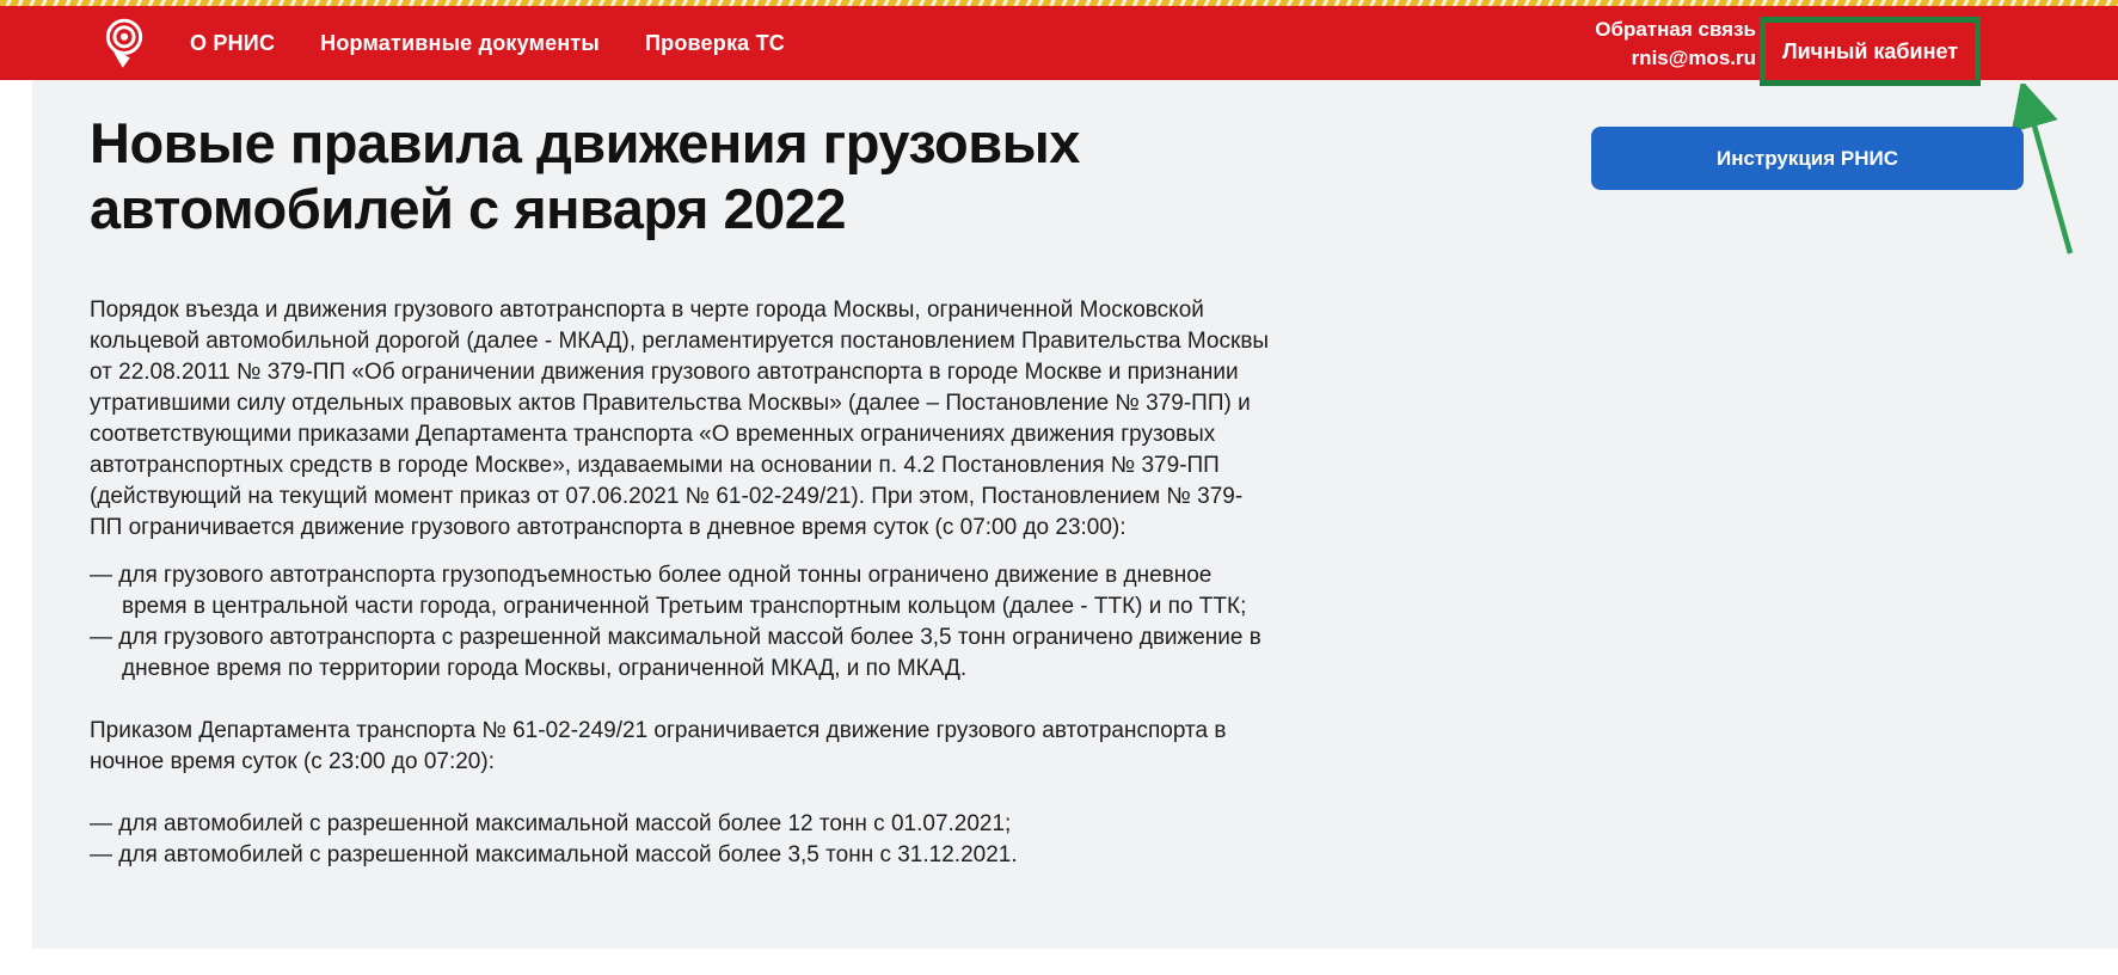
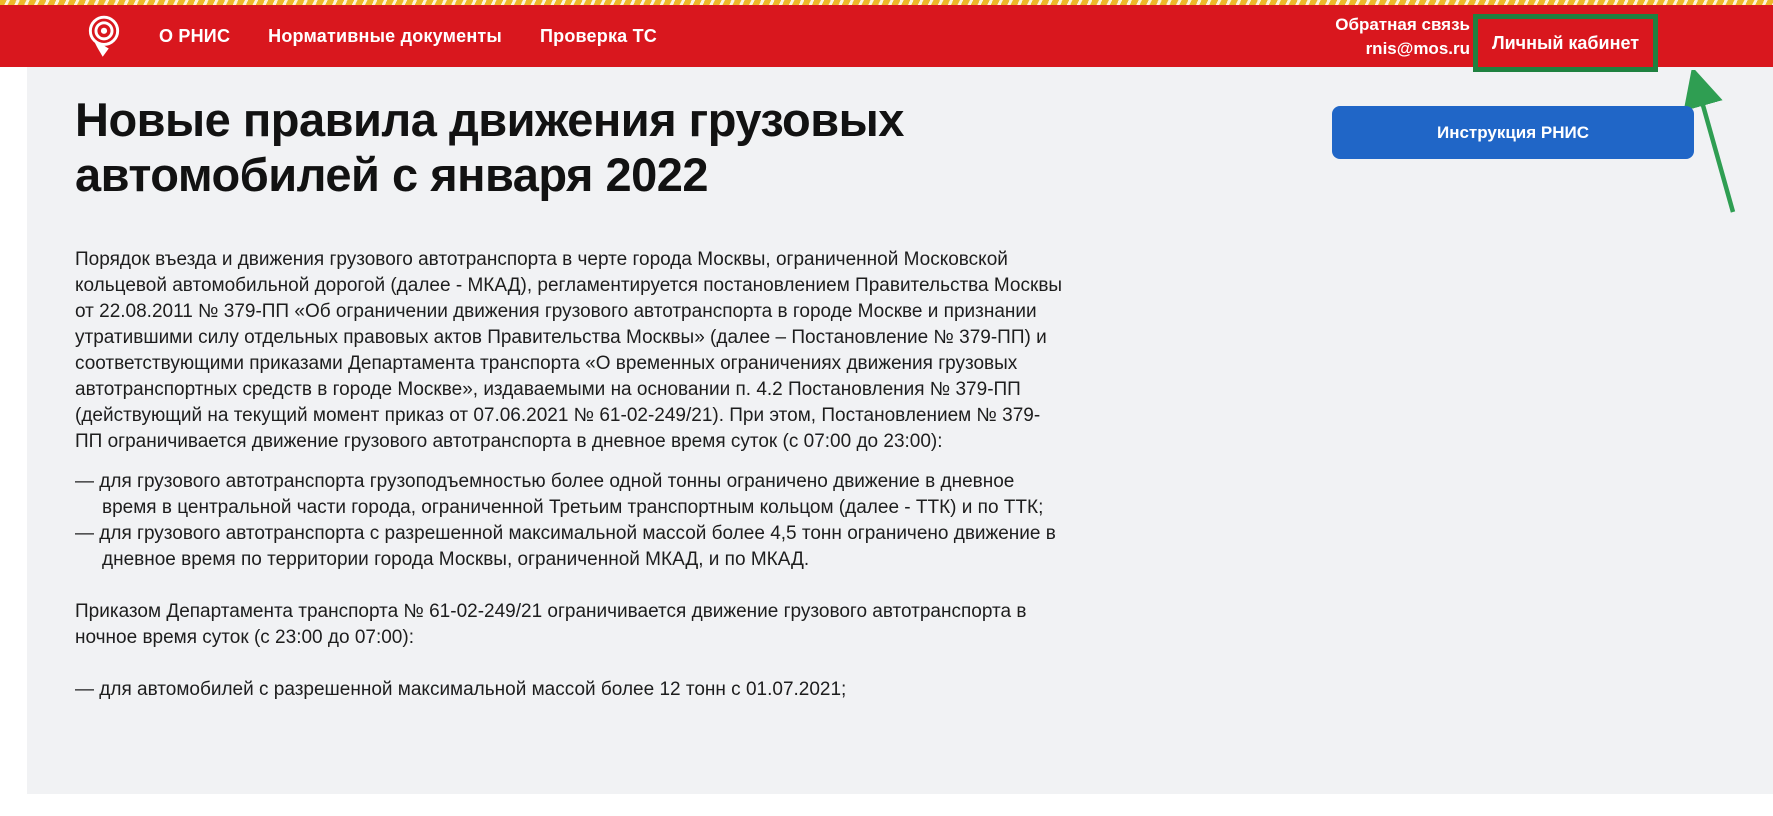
  О РНИС
  Нормативные документы
  Проверка ТС
  Обратная связь
  rnis@mos.ru
  Личный кабинет
  Новые правила движения грузовых
  автомобилей с января 2022
  Инструкция РНИС
  Порядок въезда и движения грузового автотранспорта в черте города Москвы, ограниченной Московской кольцевой автомобильной дорогой (далее - МКАД), регламентируется постановлением Правительства Москвы от 22.08.2011 № 379-ПП «Об ограничении движения грузового автотранспорта в городе Москве и признании утратившими силу отдельных правовых актов Правительства Москвы» (далее – Постановление № 379-ПП) и соответствующими приказами Департамента транспорта «О временных ограничениях движения грузовых автотранспортных средств в городе Москве», издаваемыми на основании п. 4.2 Постановления № 379-ПП (действующий на текущий момент приказ от 07.06.2021 № 61-02-249/21). При этом, Постановлением № 379-ПП ограничивается движение грузового автотранспорта в дневное время суток (с 07:00 до 23:00):
  — для грузового автотранспорта грузоподъемностью более одной тонны ограничено движение в дневное время в центральной части города, ограниченной Третьим транспортным кольцом (далее - ТТК) и по ТТК;
- — для грузового автотранспорта с разрешенной максимальной массой более 3,5 тонн ограничено движение в дневное время по территории города Москвы, ограниченной МКАД, и по МКАД.
+ — для грузового автотранспорта с разрешенной максимальной массой более 4,5 тонн ограничено движение в дневное время по территории города Москвы, ограниченной МКАД, и по МКАД.
- Приказом Департамента транспорта № 61-02-249/21 ограничивается движение грузового автотранспорта в ночное время суток (с 23:00 до 07:20):
+ Приказом Департамента транспорта № 61-02-249/21 ограничивается движение грузового автотранспорта в ночное время суток (с 23:00 до 07:00):
  — для автомобилей с разрешенной максимальной массой более 12 тонн с 01.07.2021;
- — для автомобилей с разрешенной максимальной массой более 3,5 тонн с 31.12.2021.
